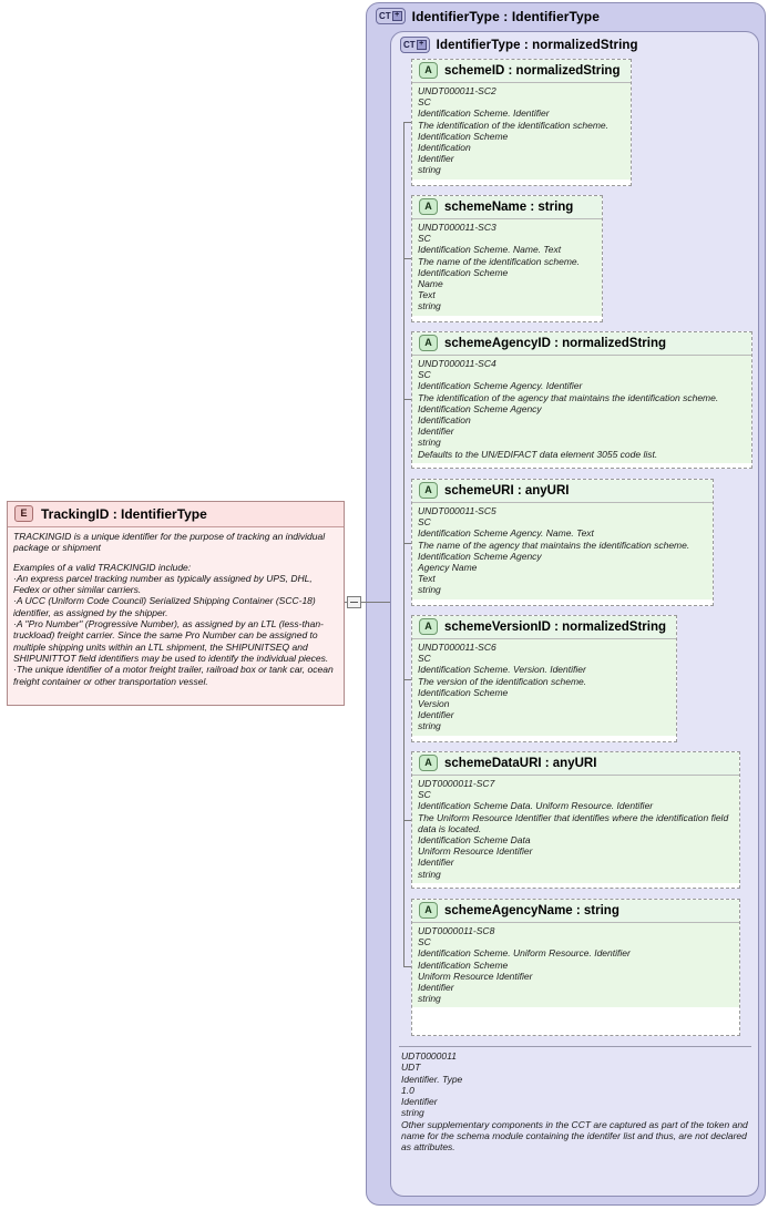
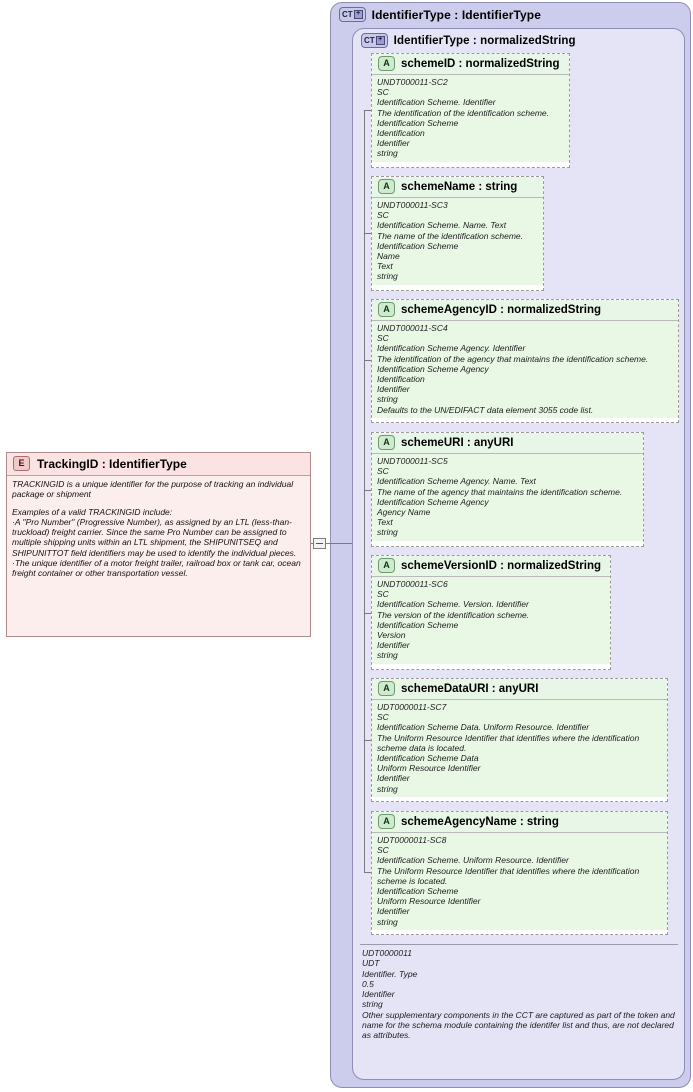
  CT
  IdentifierType : IdentifierType
  CT
  IdentifierType : normalizedString
  A
  schemeID : normalizedString
  UNDT000011-SC2
  SC
  Identification Scheme. Identifier
  The identification of the identification scheme.
  Identification Scheme
  Identification
  Identifier
  string
  A
  schemeName : string
  UNDT000011-SC3
  SC
  Identification Scheme. Name. Text
  The name of the identification scheme.
  Identification Scheme
  Name
  Text
  string
  A
  schemeAgencyID : normalizedString
  UNDT000011-SC4
  SC
  Identification Scheme Agency. Identifier
  The identification of the agency that maintains the identification scheme.
  Identification Scheme Agency
  Identification
  Identifier
  string
  Defaults to the UN/EDIFACT data element 3055 code list.
  A
  schemeURI : anyURI
  UNDT000011-SC5
  SC
  Identification Scheme Agency. Name. Text
  The name of the agency that maintains the identification scheme.
  Identification Scheme Agency
  Agency Name
  Text
  string
  A
  schemeVersionID : normalizedString
  UNDT000011-SC6
  SC
  Identification Scheme. Version. Identifier
  The version of the identification scheme.
  Identification Scheme
  Version
  Identifier
  string
  A
  schemeDataURI : anyURI
  UDT0000011-SC7
  SC
  Identification Scheme Data. Uniform Resource. Identifier
- The Uniform Resource Identifier that identifies where the identification field data is located.
+ The Uniform Resource Identifier that identifies where the identification scheme data is located.
  Identification Scheme Data
  Uniform Resource Identifier
  Identifier
  string
  A
  schemeAgencyName : string
  UDT0000011-SC8
  SC
  Identification Scheme. Uniform Resource. Identifier
+ The Uniform Resource Identifier that identifies where the identification scheme is located.
  Identification Scheme
  Uniform Resource Identifier
  Identifier
  string
  UDT0000011
  UDT
  Identifier. Type
- 1.0
+ 0.5
  Identifier
  string
  Other supplementary components in the CCT are captured as part of the token and name for the schema module containing the identifer list and thus, are not declared as attributes.
  E
  TrackingID : IdentifierType
  TRACKINGID is a unique identifier for the purpose of tracking an individual package or shipment
  Examples of a valid TRACKINGID include:
- ·An express parcel tracking number as typically assigned by UPS, DHL, Fedex or other similar carriers.
- ·A UCC (Uniform Code Council) Serialized Shipping Container (SCC-18) identifier, as assigned by the shipper.
  ·A "Pro Number" (Progressive Number), as assigned by an LTL (less-than-truckload) freight carrier. Since the same Pro Number can be assigned to multiple shipping units within an LTL shipment, the SHIPUNITSEQ and SHIPUNITTOT field identifiers may be used to identify the individual pieces.
  ·The unique identifier of a motor freight trailer, railroad box or tank car, ocean freight container or other transportation vessel.
